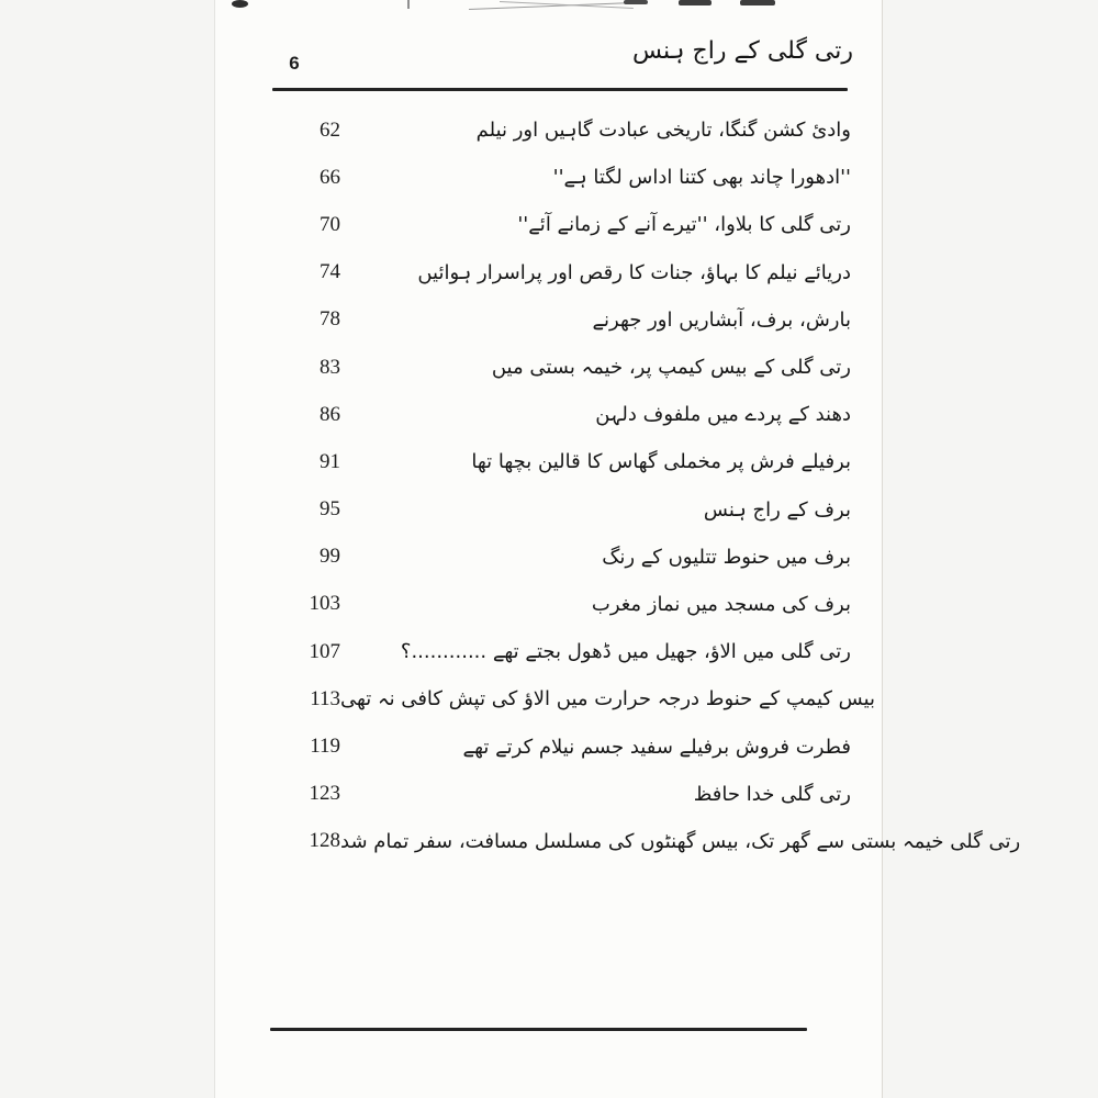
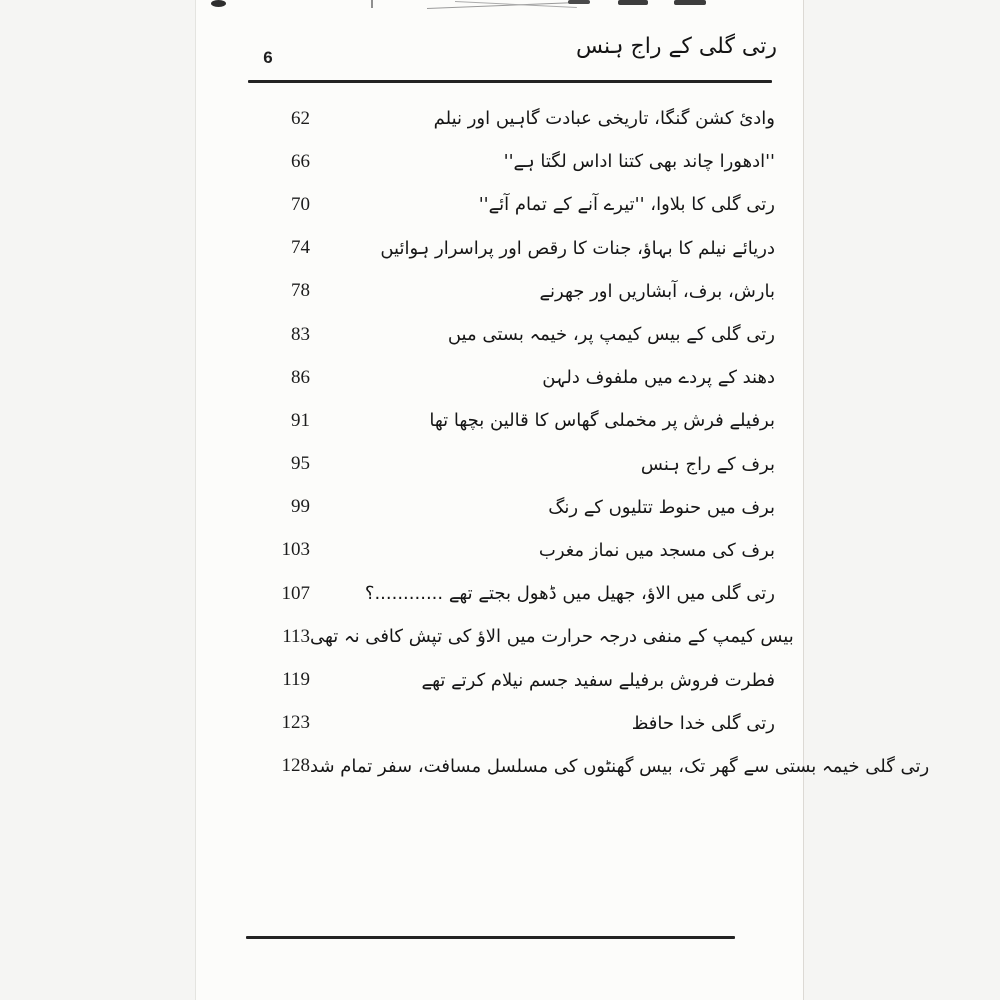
  6
  رتی گلی کے راج ہنس
  62
  وادیٔ کشن گنگا، تاریخی عبادت گاہیں اور نیلم
  66
  ''ادھورا چاند بھی کتنا اداس لگتا ہے''
  70
- رتی گلی کا بلاوا، ''تیرے آنے کے زمانے آئے''
+ رتی گلی کا بلاوا، ''تیرے آنے کے تمام آئے''
  74
  دریائے نیلم کا بہاؤ، جنات کا رقص اور پراسرار ہوائیں
  78
  بارش، برف، آبشاریں اور جھرنے
  83
  رتی گلی کے بیس کیمپ پر، خیمہ بستی میں
  86
  دھند کے پردے میں ملفوف دلہن
  91
  برفیلے فرش پر مخملی گھاس کا قالین بچھا تھا
  95
  برف کے راج ہنس
  99
  برف میں حنوط تتلیوں کے رنگ
  103
  برف کی مسجد میں نماز مغرب
  107
  رتی گلی میں الاؤ، جھیل میں ڈھول بجتے تھے ............؟
  113
- بیس کیمپ کے حنوط درجہ حرارت میں الاؤ کی تپش کافی نہ تھی
+ بیس کیمپ کے منفی درجہ حرارت میں الاؤ کی تپش کافی نہ تھی
  119
  فطرت فروش برفیلے سفید جسم نیلام کرتے تھے
  123
  رتی گلی خدا حافظ
  128
  رتی گلی خیمہ بستی سے گھر تک، بیس گھنٹوں کی مسلسل مسافت، سفر تمام شد
